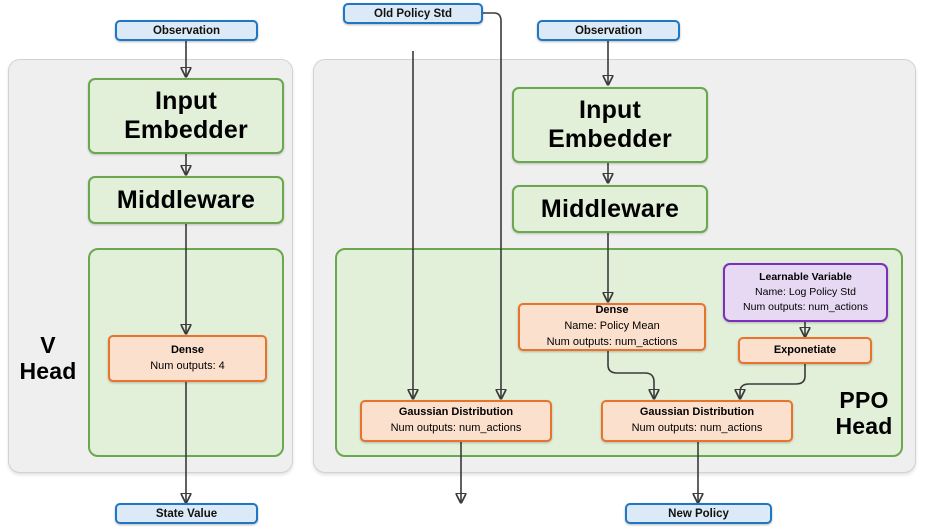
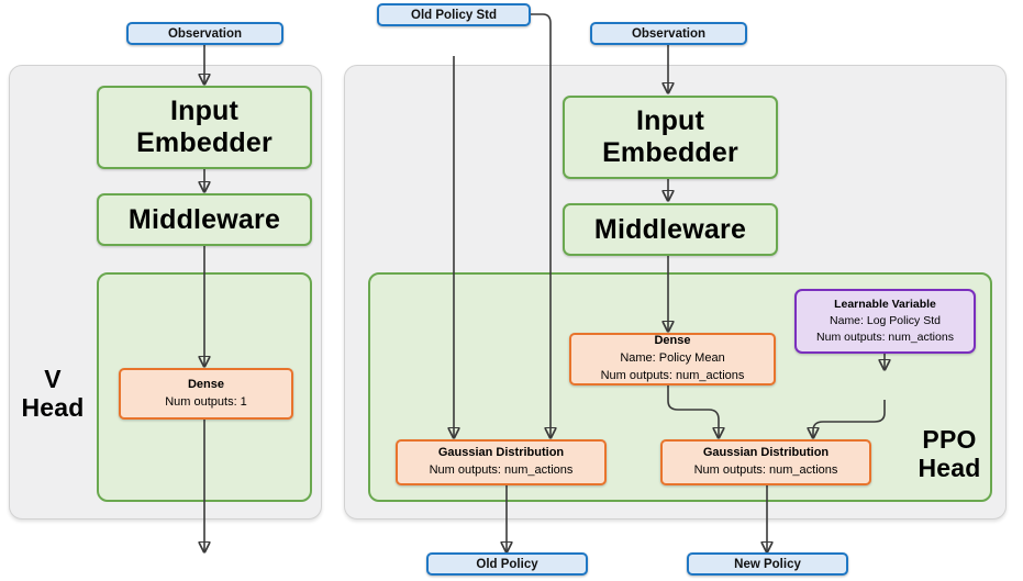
  V
  Head
  PPO
  Head
  Observation
  Input Embedder
  Middleware
  Dense
- Num outputs: 4
+ Num outputs: 1
- State Value
  Old Policy Std
  Observation
  Input Embedder
  Middleware
  Dense
  Name: Policy Mean
  Num outputs: num_actions
  Learnable Variable
  Name: Log Policy Std
  Num outputs: num_actions
- Exponetiate
  Gaussian Distribution
  Num outputs: num_actions
  Gaussian Distribution
  Num outputs: num_actions
+ Old Policy
  New Policy
